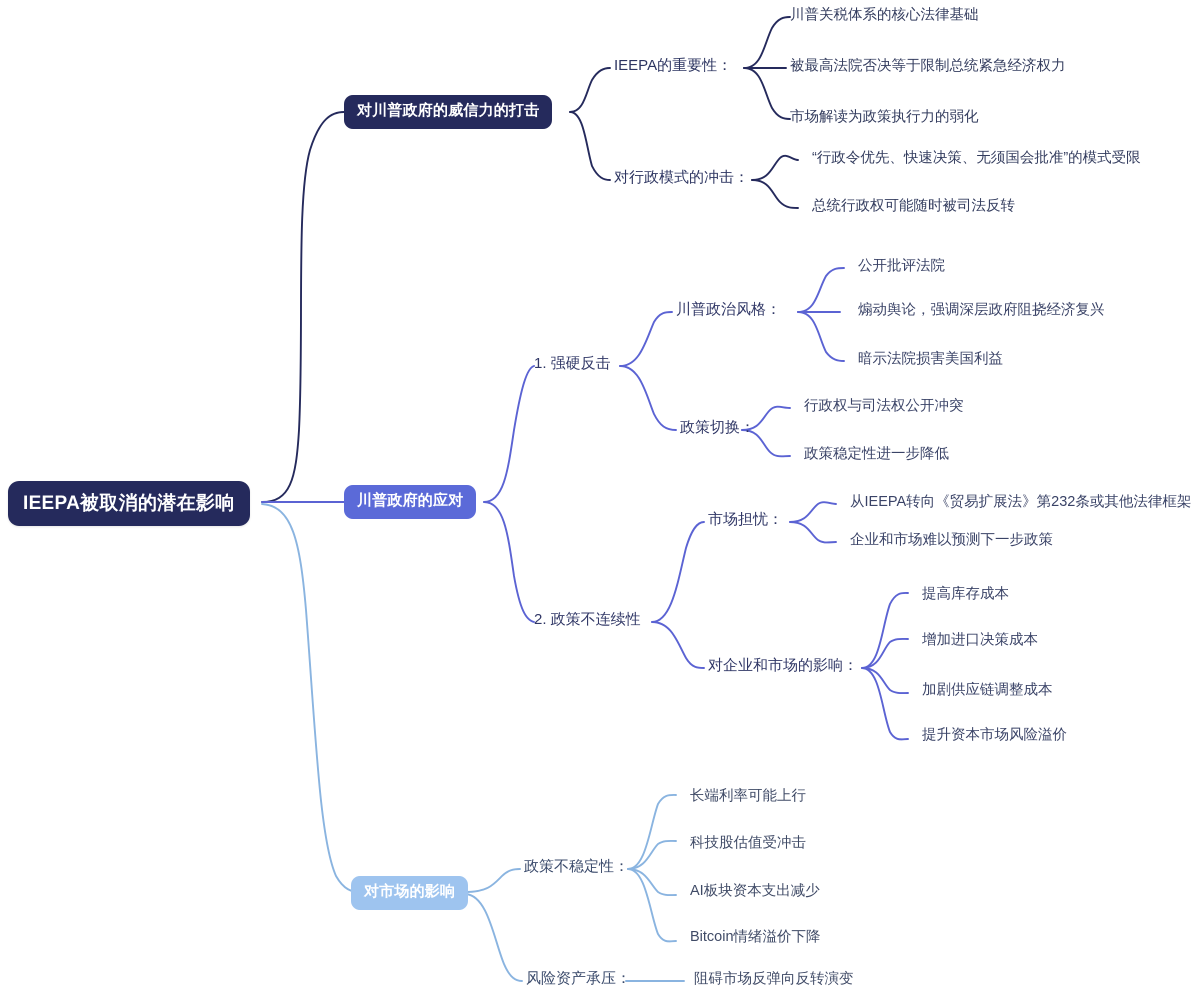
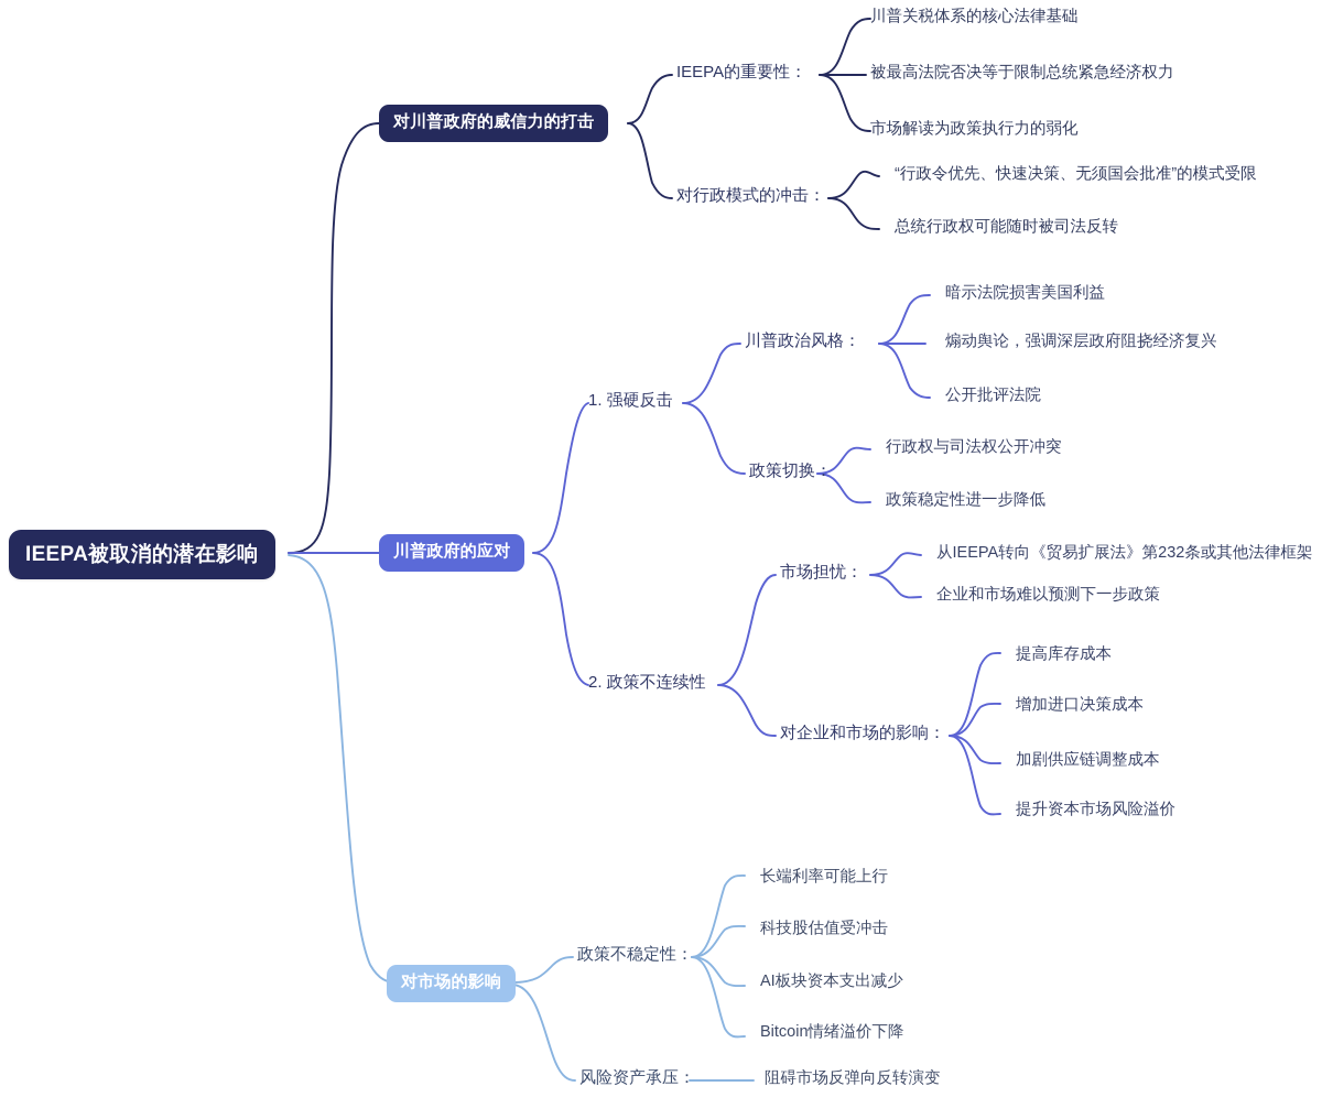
  IEEPA被取消的潜在影响
  对川普政府的威信力的打击
  IEEPA的重要性：
  川普关税体系的核心法律基础
  被最高法院否决等于限制总统紧急经济权力
  市场解读为政策执行力的弱化
  对行政模式的冲击：
  “行政令优先、快速决策、无须国会批准”的模式受限
  总统行政权可能随时被司法反转
  川普政府的应对
  1. 强硬反击
  川普政治风格：
- 公开批评法院
+ 暗示法院损害美国利益
  煽动舆论，强调深层政府阻挠经济复兴
- 暗示法院损害美国利益
+ 公开批评法院
  政策切换：
  行政权与司法权公开冲突
  政策稳定性进一步降低
  2. 政策不连续性
  市场担忧：
  从IEEPA转向《贸易扩展法》第232条或其他法律框架
  企业和市场难以预测下一步政策
  对企业和市场的影响：
  提高库存成本
  增加进口决策成本
  加剧供应链调整成本
  提升资本市场风险溢价
  对市场的影响
  政策不稳定性：
  长端利率可能上行
  科技股估值受冲击
  AI板块资本支出减少
  Bitcoin情绪溢价下降
  风险资产承压：
  阻碍市场反弹向反转演变
